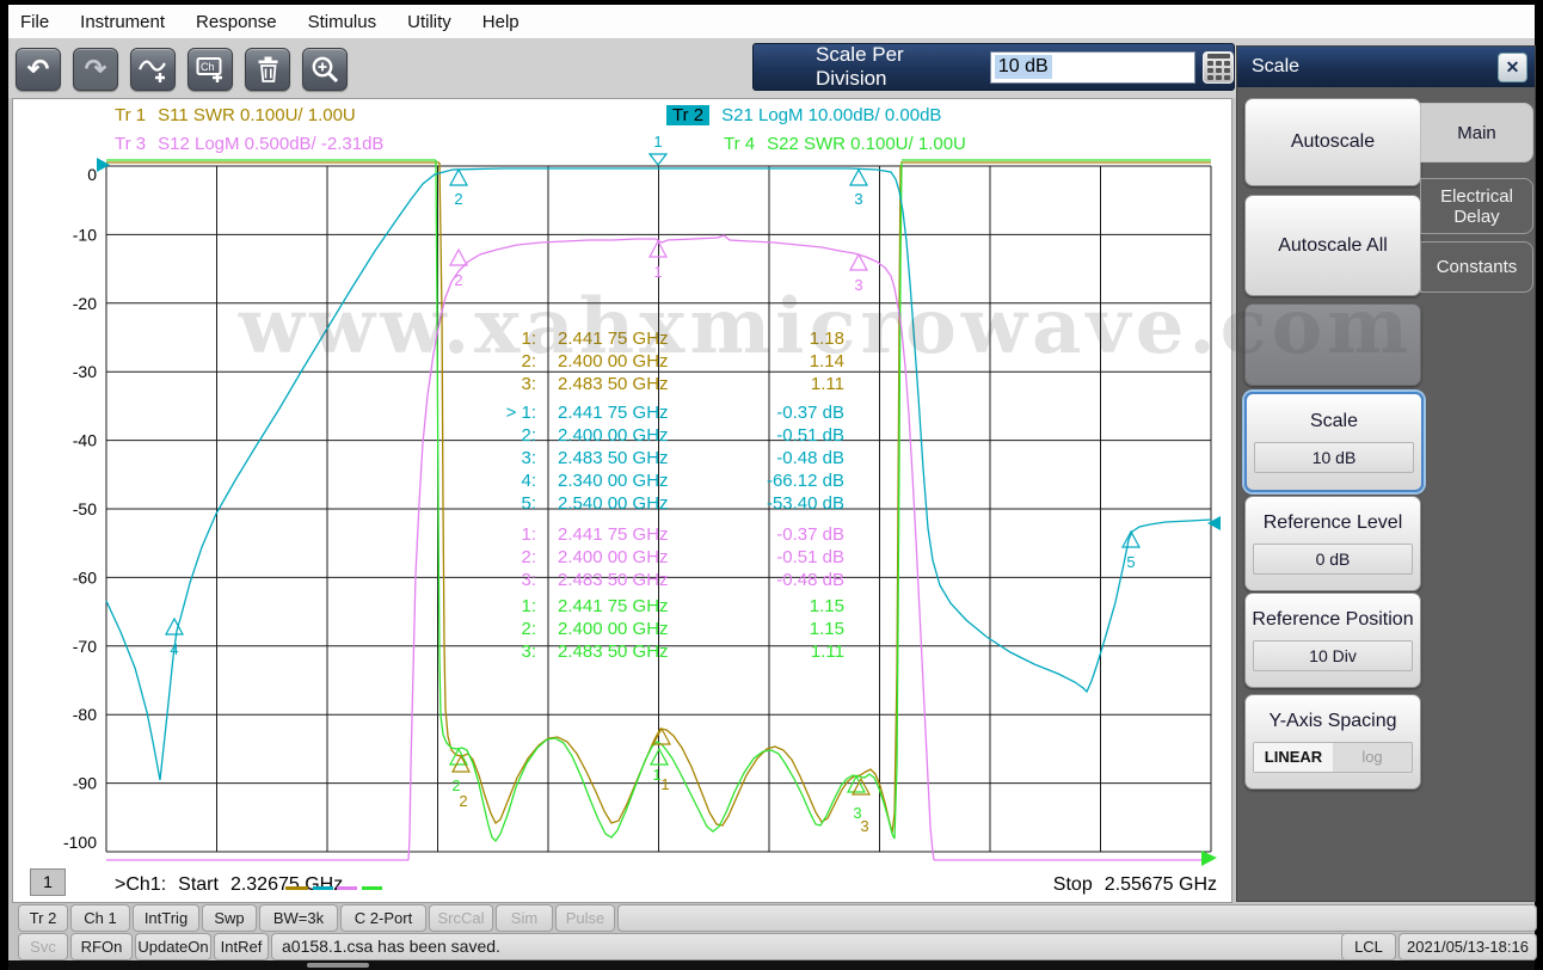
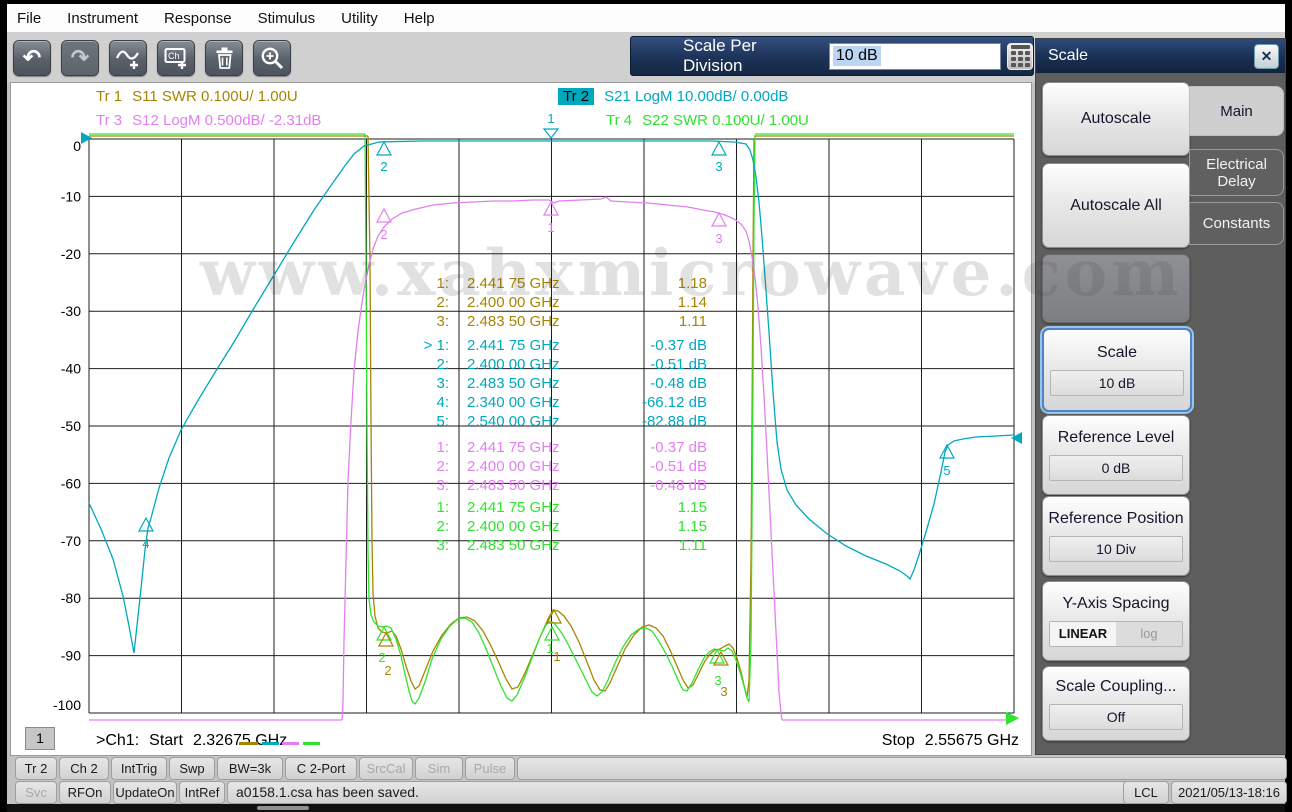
  File
  Instrument
  Response
  Stimulus
  Utility
  Help
  ↶
  ↷
  Ch
  Scale Per Division
  10 dB
  0
  -10
  -20
  -30
  -40
  -50
  -60
  -70
  -80
  -90
  -100
  1
  2
  3
  4
  5
  2
  1
  3
  2
  2
  1
  1
  3
  3
  Tr 1 S11 SWR 0.100U/ 1.00U
  Tr 2 S21 LogM 10.00dB/ 0.00dB
  Tr 3 S12 LogM 0.500dB/ -2.31dB
  Tr 4 S22 SWR 0.100U/ 1.00U
  1: 2.441 75 GHz
  1.18
  2: 2.400 00 GHz
  1.14
  3: 2.483 50 GHz
  1.11
  > 1: 2.441 75 GHz
  -0.37 dB
  2: 2.400 00 GHz
  -0.51 dB
  3: 2.483 50 GHz
  -0.48 dB
  4: 2.340 00 GHz
  -66.12 dB
  5: 2.540 00 GHz
- -53.40 dB
+ -82.88 dB
  1: 2.441 75 GHz
  -0.37 dB
  2: 2.400 00 GHz
  -0.51 dB
  3: 2.483 50 GHz
  -0.48 dB
  1: 2.441 75 GHz
  1.15
  2: 2.400 00 GHz
  1.15
  3: 2.483 50 GHz
  1.11
  1
  >Ch1: Start 2.32675 GHz
  Stop 2.55675 GHz
  www.xahxmicrowave.com
  Scale
  ✕
  Autoscale
  Autoscale All
  Scale
  10 dB
  Reference Level
  0 dB
  Reference Position
  10 Div
  Y-Axis Spacing
  LINEAR
  log
+ Scale Coupling...
+ Off
  Main
  Electrical Delay
  Constants
  Tr 2
- Ch 1
+ Ch 2
  IntTrig
  Swp
  BW=3k
  C 2-Port
  SrcCal
  Sim
  Pulse
  Svc
  RFOn
  UpdateOn
  IntRef
  a0158.1.csa has been saved.
  LCL
  2021/05/13-18:16
